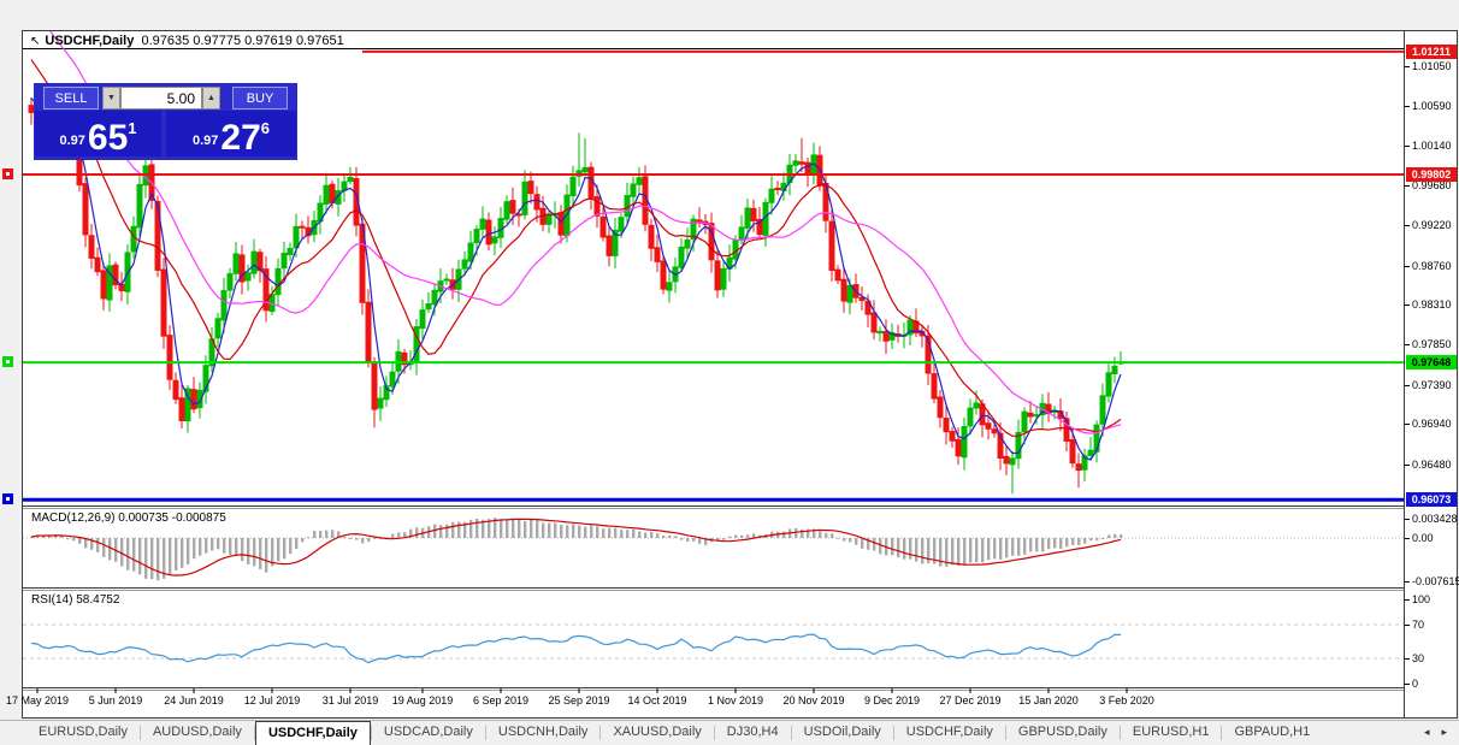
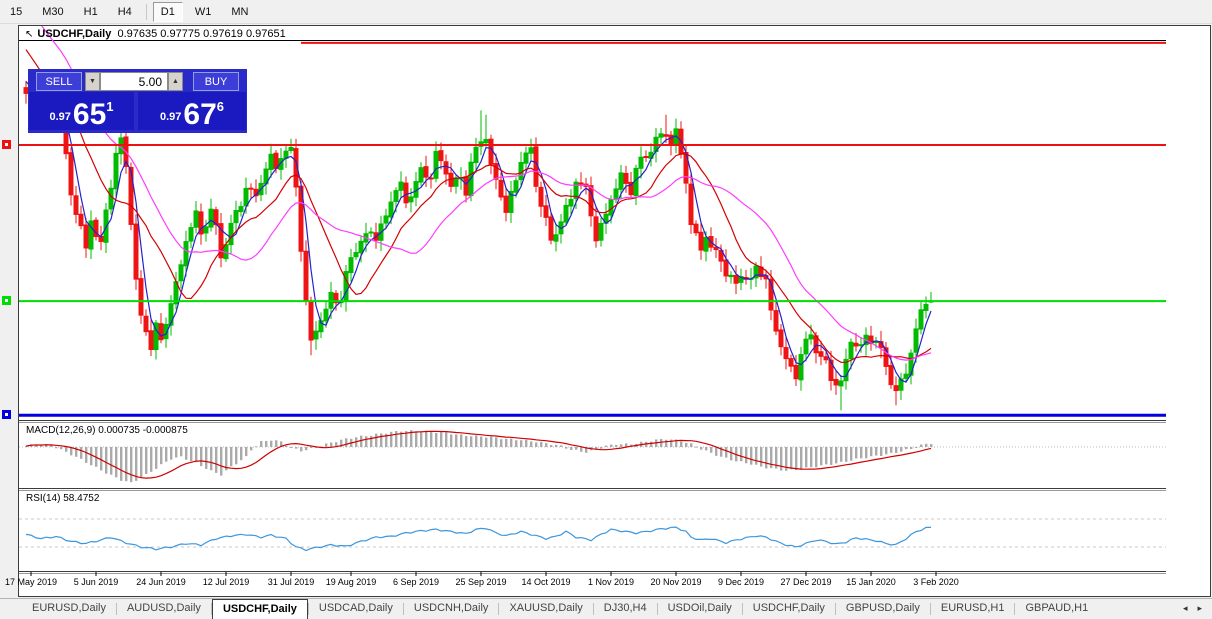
+ 15
+ M30
+ H1
+ H4
+ D1
+ W1
+ MN
  ↖ USDCHF,Daily 0.97635 0.97775 0.97619 0.97651
  MACD(12,26,9) 0.000735 -0.000875
  RSI(14) 58.4752
- 1.01050
- 1.00590
- 1.00140
- 0.99680
- 0.99220
- 0.98760
- 0.98310
- 0.97850
- 0.97390
- 0.96940
- 0.96480
- 1.01211
- 0.99802
- 0.97648
- 0.96073
- 0.003428
- 0.00
- -0.007615
- 100
- 70
- 30
- 0
  17 May 2019
  5 Jun 2019
  24 Jun 2019
  12 Jul 2019
  31 Jul 2019
  19 Aug 2019
  6 Sep 2019
  25 Sep 2019
  14 Oct 2019
  1 Nov 2019
  20 Nov 2019
  9 Dec 2019
  27 Dec 2019
  15 Jan 2020
  3 Feb 2020
  SELL
  5.00
  BUY
  0.97
  65
  1
  0.97
- 27
+ 67
  6
  EURUSD,Daily
  AUDUSD,Daily
  USDCHF,Daily
  USDCAD,Daily
  USDCNH,Daily
  XAUUSD,Daily
  DJ30,H4
  USDOil,Daily
  USDCHF,Daily
  GBPUSD,Daily
  EURUSD,H1
  GBPAUD,H1
  ◂
  ▸
